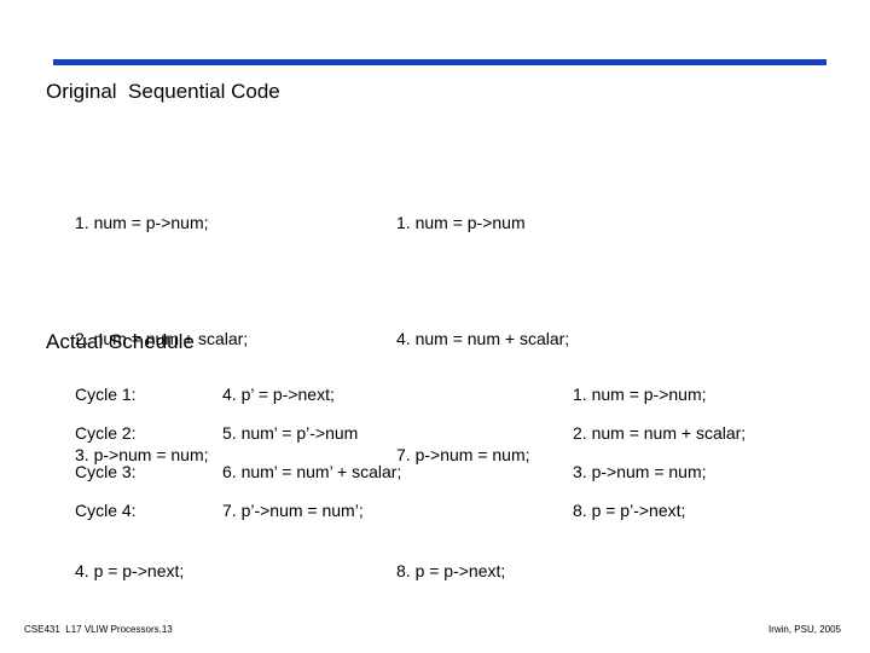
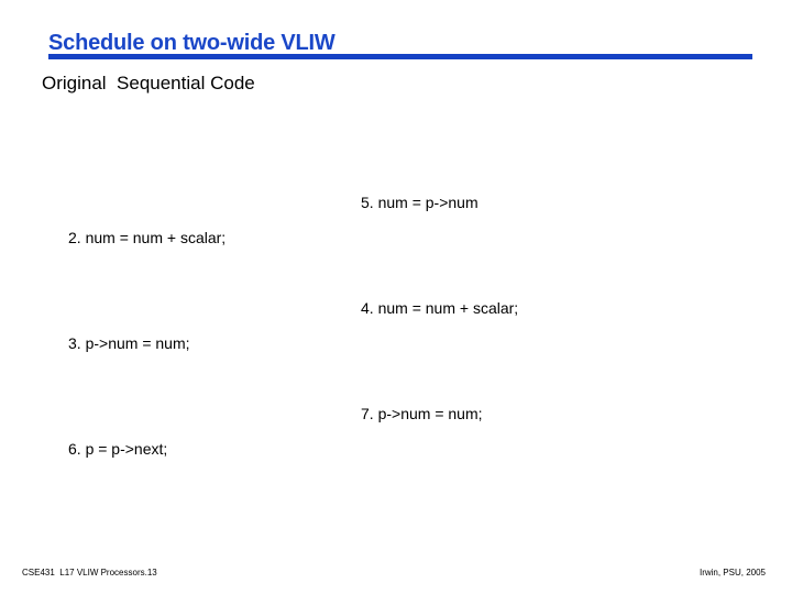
+ Schedule on two-wide VLIW
  Original Sequential Code
- 1. num = p->num;
  2. num = num + scalar;
  3. p->num = num;
- 4. p = p->next;
+ 6. p = p->next;
- 1. num = p->num
+ 5. num = p->num
  4. num = num + scalar;
  7. p->num = num;
- 8. p = p->next;
- Actual Schedule
- Cycle 1:	4. p’ = p->next;	1. num = p->num;
- Cycle 2:	5. num’ = p’->num	2. num = num + scalar;
- Cycle 3:	6. num’ = num’ + scalar;	3. p->num = num;
- Cycle 4:	7. p’->num = num’;	8. p = p’->next;
  CSE431 L17 VLIW Processors.13
  Irwin, PSU, 2005
